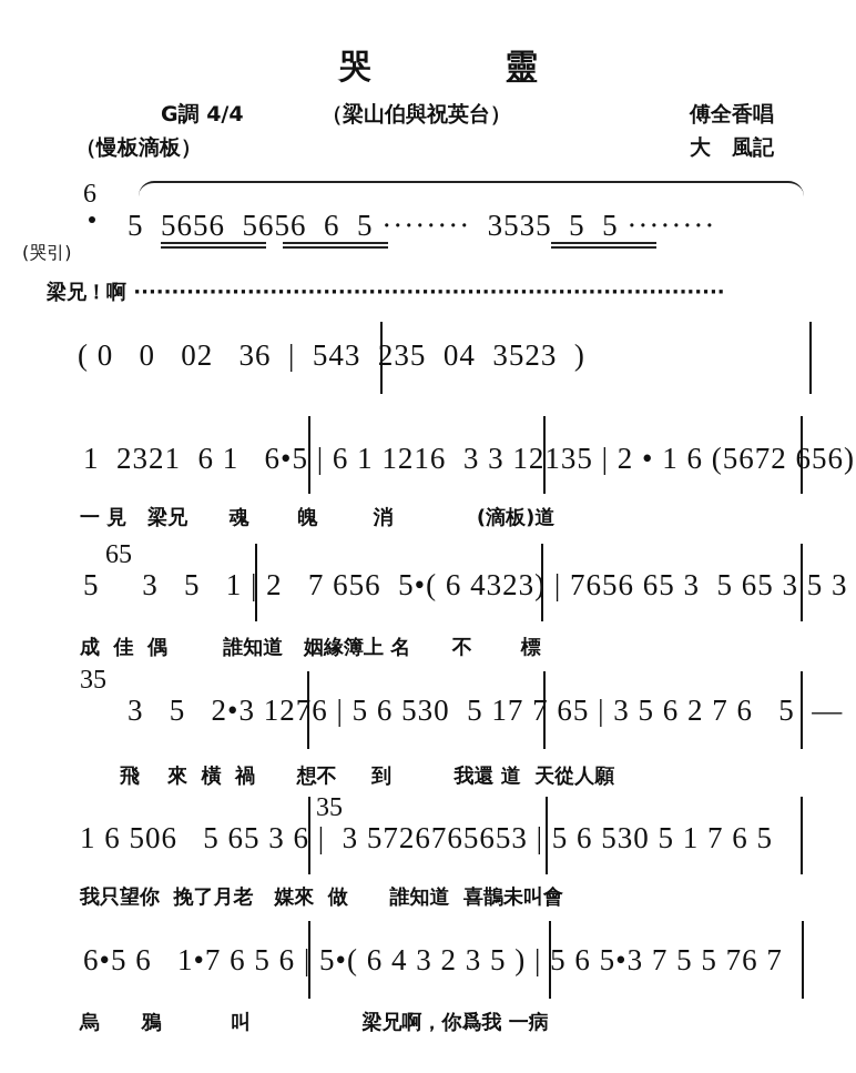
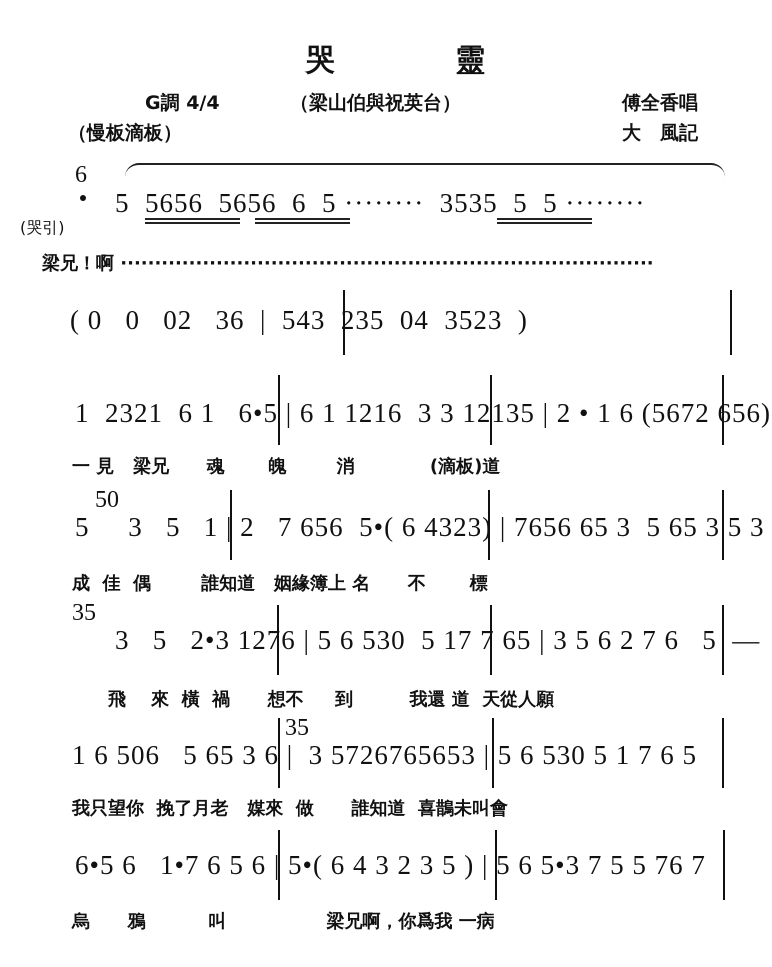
  哭
  靈
  G調 4/4
  （梁山伯與祝英台）
  傅全香唱
  （慢板滴板）
  大 風記
  6
  5 5656 5656 6 5 ········ 3535 5 5 ········
  (哭引)
  梁兄！啊 ··············································································
  ( 0 0 02 36 | 543 235 04 3523 )
  1 2321 6 1 6•5 | 6 1 1216 3 3 12135 | 2 • 1 6 (5672 656)
  一 見 梁兄 魂 魄 消 (滴板)道
- 65
+ 50
  5 3 5 1 2 7 656 5•( 6 4323 | 7656 65 3 5 65 3 5 3
  成 佳 偶 誰知道 姻緣簿上 名 不 標
  35
  3 5 2•3 1276 | 5 6 530 5 17 7 65 | 3 5 6 2 7 6 5 —
  飛 來 橫 禍 想不 到 我還 道 天從人願
  35
  1 6 506 5 65 3 6 | 3 5726765653 | 5 6 530 5 1 7 6 5
  我只望你 挽了月老 媒來 做 誰知道 喜鵲未叫會
  6•5 6 1•7 6 5 6 5•( 6 4 3 2 3 5 ) | 5 6 5•3 7 5 5 76 7
  烏 鴉 叫 梁兄啊，你爲我 一病
